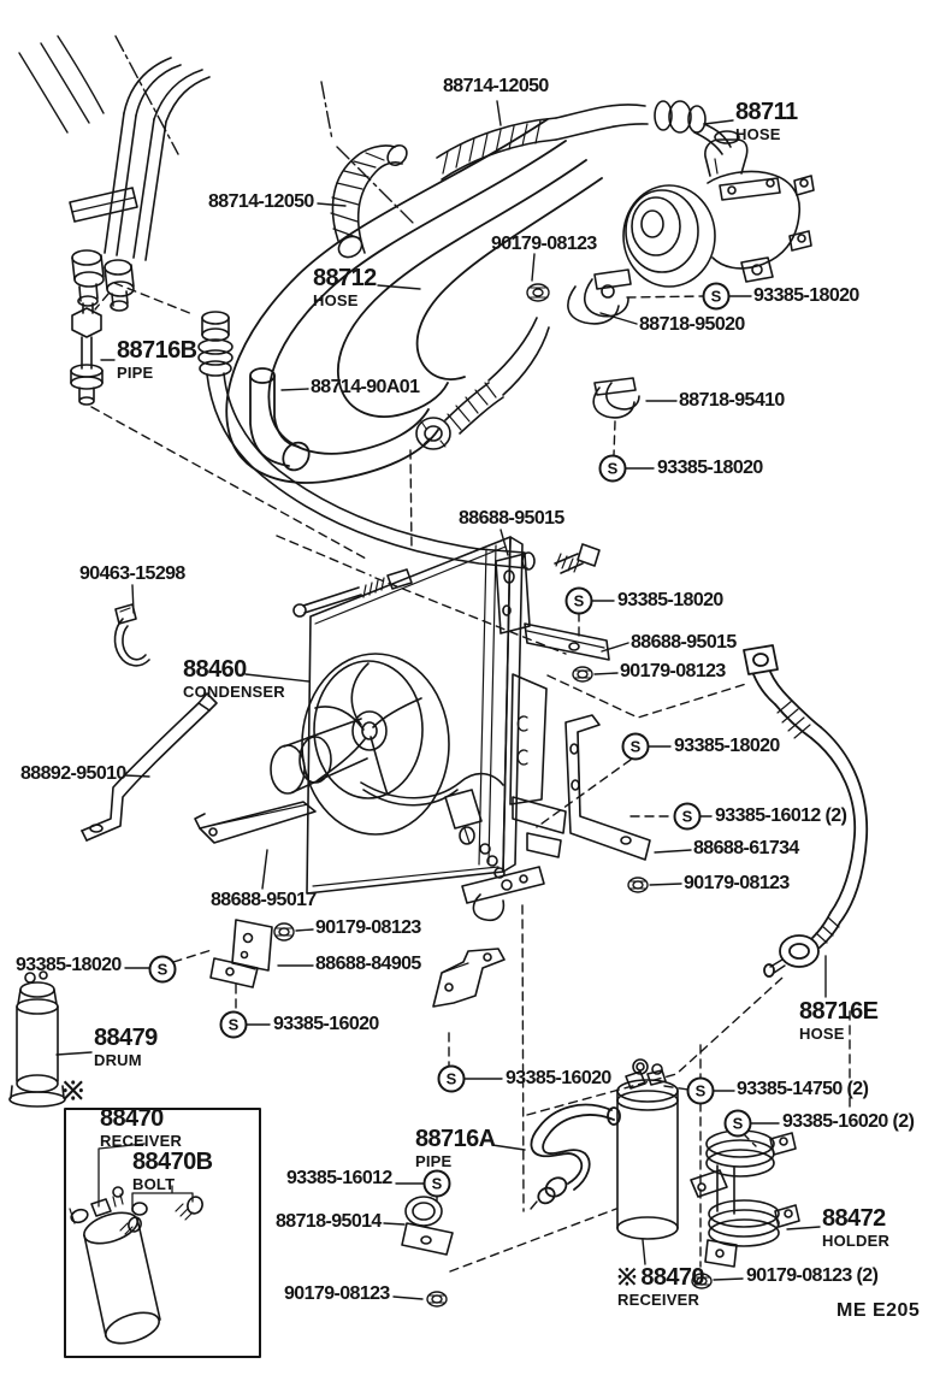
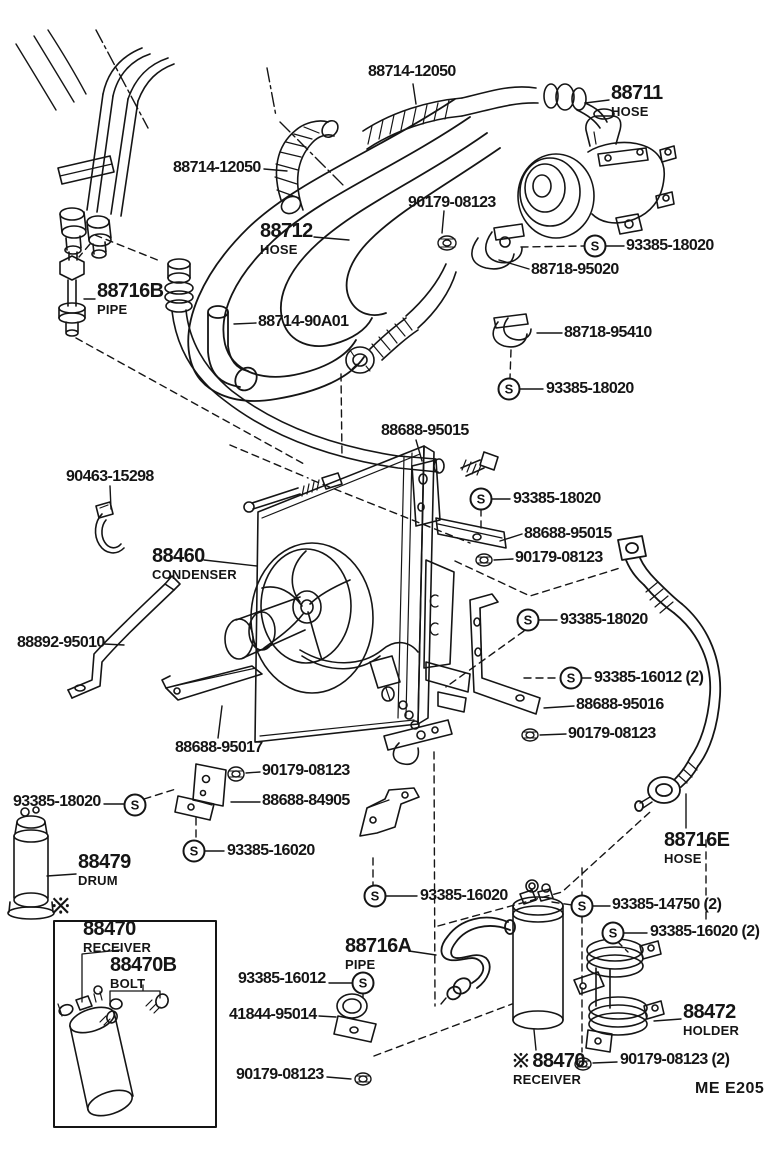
  88714-12050
  88711
  HOSE
  88714-12050
  90179-08123
  88712
  HOSE
  93385-18020
  S
  88718-95020
  88716B
  PIPE
  88714-90A01
  88718-95410
  93385-18020
  S
  88688-95015
  90463-15298
  93385-18020
  S
  88688-95015
  90179-08123
  88460
  CONDENSER
  93385-18020
  S
  88892-95010
  93385-16012 (2)
  S
- 88688-61734
+ 88688-95016
  90179-08123
  88688-95017
  90179-08123
  93385-18020
  S
  88688-84905
  93385-16020
  S
  88479
  DRUM
  88716E
  HOSE
  93385-16020
  S
  93385-14750 (2)
  S
  93385-16020 (2)
  S
  88470
  RECEIVER
  88716A
  PIPE
  88470B
  BOLT
  93385-16012
  S
- 88718-95014
+ 41844-95014
  88472
  HOLDER
  ※ 88470
  RECEIVER
  90179-08123 (2)
  90179-08123
  ※
  ME E205
